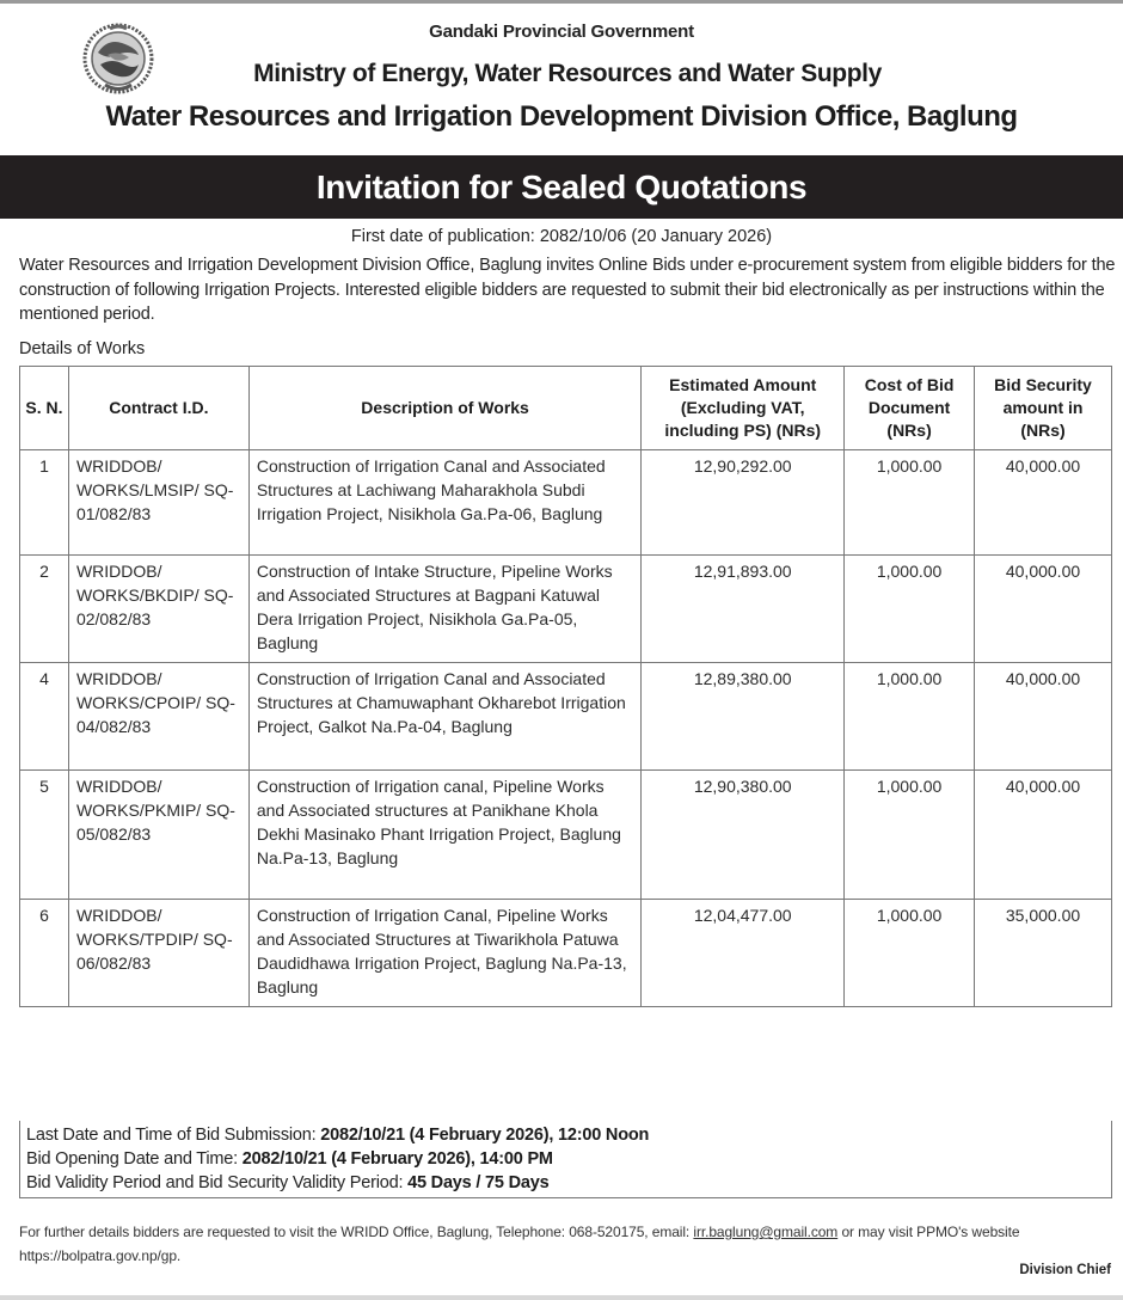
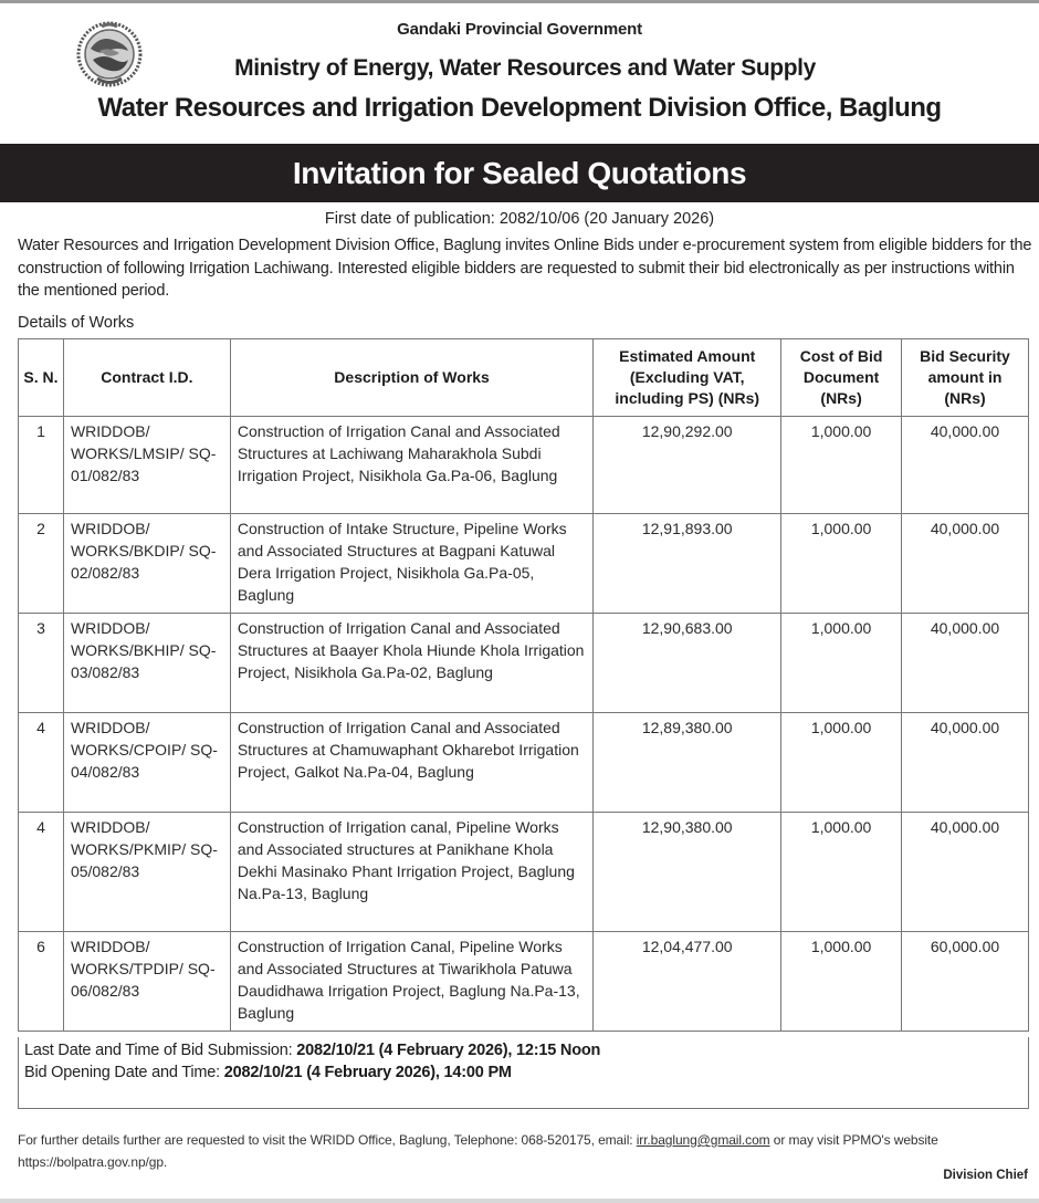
  Gandaki Provincial Government
  Ministry of Energy, Water Resources and Water Supply
  Water Resources and Irrigation Development Division Office, Baglung
  Invitation for Sealed Quotations
  First date of publication: 2082/10/06 (20 January 2026)
- Water Resources and Irrigation Development Division Office, Baglung invites Online Bids under e-procurement system from eligible bidders for the construction of following Irrigation Projects. Interested eligible bidders are requested to submit their bid electronically as per instructions within the mentioned period.
+ Water Resources and Irrigation Development Division Office, Baglung invites Online Bids under e-procurement system from eligible bidders for the construction of following Irrigation Lachiwang. Interested eligible bidders are requested to submit their bid electronically as per instructions within the mentioned period.
  Details of Works
  S. N.	Contract I.D.	Description of Works	Estimated Amount (Excluding VAT, including PS) (NRs)	Cost of Bid Document (NRs)	Bid Security amount in (NRs)
  1	WRIDDOB/ WORKS/LMSIP/ SQ-01/082/83	Construction of Irrigation Canal and Associated Structures at Lachiwang Maharakhola Subdi Irrigation Project, Nisikhola Ga.Pa-06, Baglung	12,90,292.00	1,000.00	40,000.00
  2	WRIDDOB/ WORKS/BKDIP/ SQ-02/082/83	Construction of Intake Structure, Pipeline Works and Associated Structures at Bagpani Katuwal Dera Irrigation Project, Nisikhola Ga.Pa-05, Baglung	12,91,893.00	1,000.00	40,000.00
+ 3	WRIDDOB/ WORKS/BKHIP/ SQ-03/082/83	Construction of Irrigation Canal and Associated Structures at Baayer Khola Hiunde Khola Irrigation Project, Nisikhola Ga.Pa-02, Baglung	12,90,683.00	1,000.00	40,000.00
  4	WRIDDOB/ WORKS/CPOIP/ SQ-04/082/83	Construction of Irrigation Canal and Associated Structures at Chamuwaphant Okharebot Irrigation Project, Galkot Na.Pa-04, Baglung	12,89,380.00	1,000.00	40,000.00
- 5	WRIDDOB/ WORKS/PKMIP/ SQ-05/082/83	Construction of Irrigation canal, Pipeline Works and Associated structures at Panikhane Khola Dekhi Masinako Phant Irrigation Project, Baglung Na.Pa-13, Baglung	12,90,380.00	1,000.00	40,000.00
+ 4	WRIDDOB/ WORKS/PKMIP/ SQ-05/082/83	Construction of Irrigation canal, Pipeline Works and Associated structures at Panikhane Khola Dekhi Masinako Phant Irrigation Project, Baglung Na.Pa-13, Baglung	12,90,380.00	1,000.00	40,000.00
- 6	WRIDDOB/ WORKS/TPDIP/ SQ-06/082/83	Construction of Irrigation Canal, Pipeline Works and Associated Structures at Tiwarikhola Patuwa Daudidhawa Irrigation Project, Baglung Na.Pa-13, Baglung	12,04,477.00	1,000.00	35,000.00
+ 6	WRIDDOB/ WORKS/TPDIP/ SQ-06/082/83	Construction of Irrigation Canal, Pipeline Works and Associated Structures at Tiwarikhola Patuwa Daudidhawa Irrigation Project, Baglung Na.Pa-13, Baglung	12,04,477.00	1,000.00	60,000.00
- Last Date and Time of Bid Submission: 2082/10/21 (4 February 2026), 12:00 Noon
+ Last Date and Time of Bid Submission: 2082/10/21 (4 February 2026), 12:15 Noon
  Bid Opening Date and Time: 2082/10/21 (4 February 2026), 14:00 PM
- Bid Validity Period and Bid Security Validity Period: 45 Days / 75 Days
- For further details bidders are requested to visit the WRIDD Office, Baglung, Telephone: 068-520175, email: irr.baglung@gmail.com or may visit PPMO's website https://bolpatra.gov.np/gp.
+ For further details further are requested to visit the WRIDD Office, Baglung, Telephone: 068-520175, email: irr.baglung@gmail.com or may visit PPMO's website https://bolpatra.gov.np/gp.
  Division Chief
